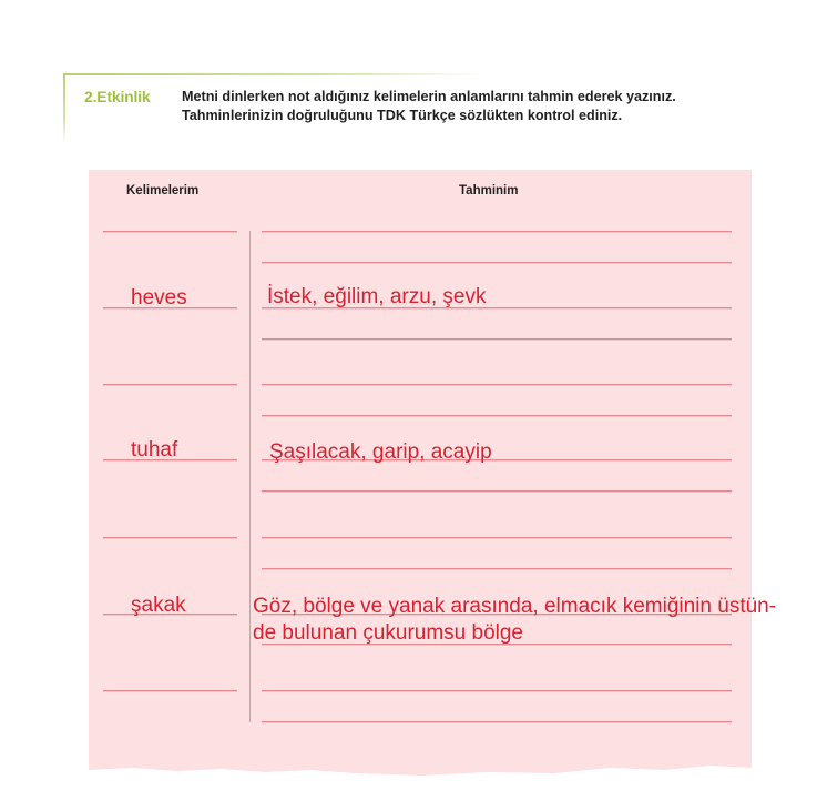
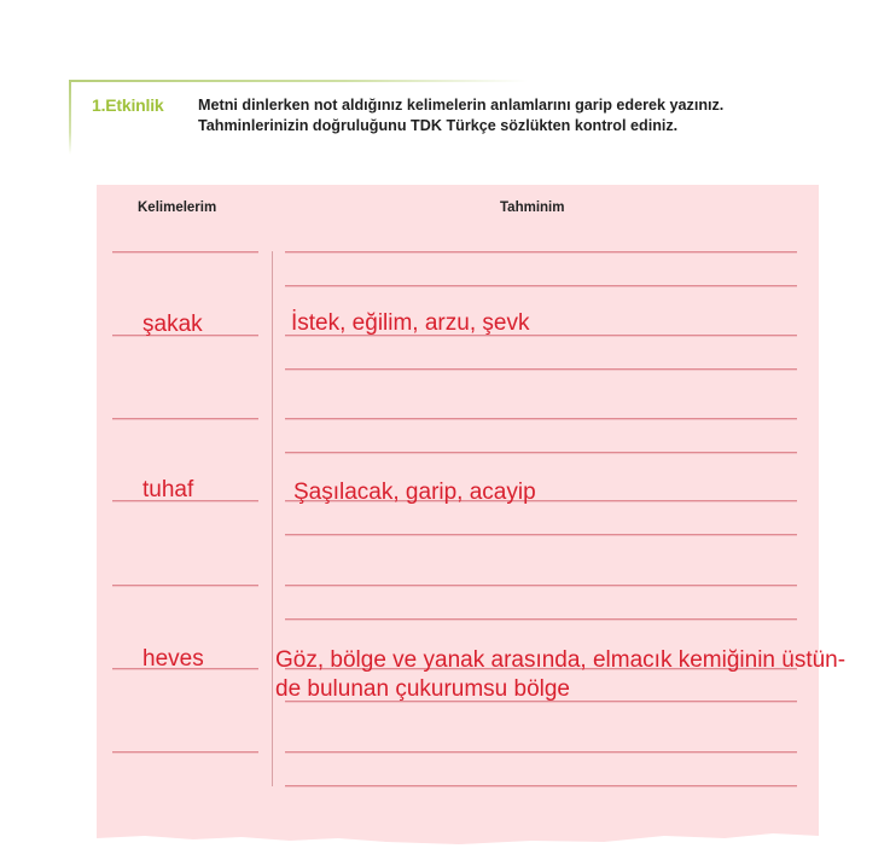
- 2.Etkinlik
+ 1.Etkinlik
- Metni dinlerken not aldığınız kelimelerin anlamlarını tahmin ederek yazınız. Tahminlerinizin doğruluğunu TDK Türkçe sözlükten kontrol ediniz.
+ Metni dinlerken not aldığınız kelimelerin anlamlarını garip ederek yazınız. Tahminlerinizin doğruluğunu TDK Türkçe sözlükten kontrol ediniz.
  Kelimelerim
  Tahminim
- heves
+ şakak
  İstek, eğilim, arzu, şevk
  tuhaf
  Şaşılacak, garip, acayip
- şakak
+ heves
  Göz, bölge ve yanak arasında, elmacık kemiğinin üstün-
  de bulunan çukurumsu bölge
